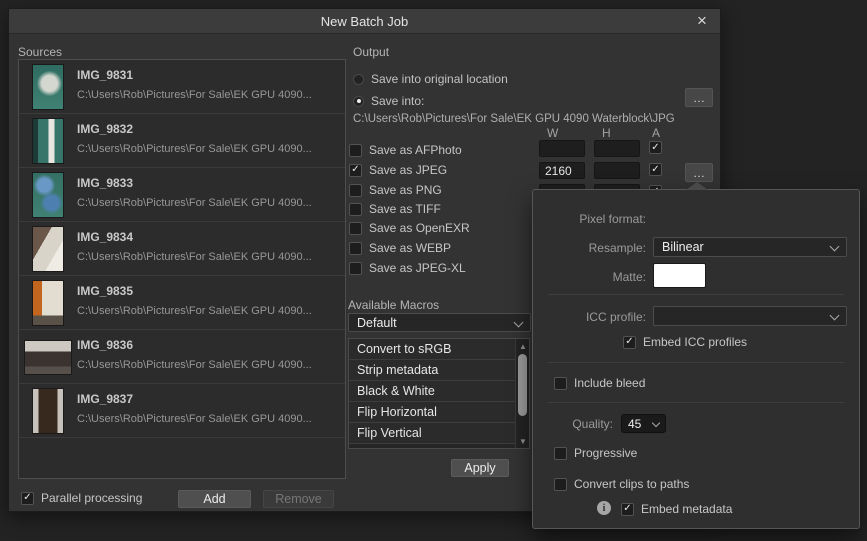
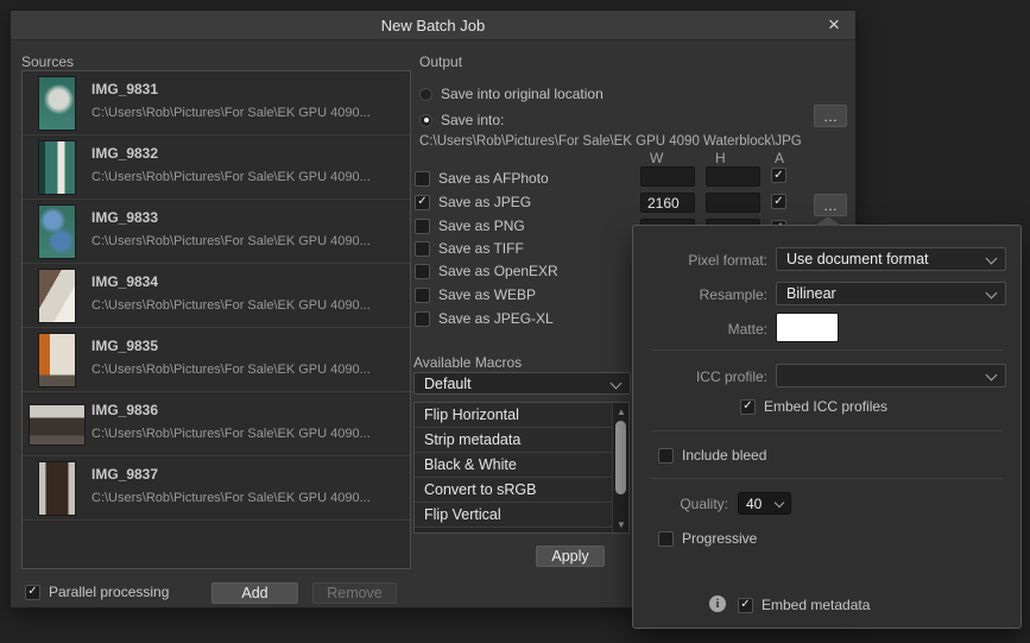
  New Batch Job
  ×
  Sources
  IMG_9831
  C:\Users\Rob\Pictures\For Sale\EK GPU 4090...
  IMG_9832
  C:\Users\Rob\Pictures\For Sale\EK GPU 4090...
  IMG_9833
  C:\Users\Rob\Pictures\For Sale\EK GPU 4090...
  IMG_9834
  C:\Users\Rob\Pictures\For Sale\EK GPU 4090...
  IMG_9835
  C:\Users\Rob\Pictures\For Sale\EK GPU 4090...
  IMG_9836
  C:\Users\Rob\Pictures\For Sale\EK GPU 4090...
  IMG_9837
  C:\Users\Rob\Pictures\For Sale\EK GPU 4090...
  ✓
  Parallel processing
  Add
  Remove
  Output
  Save into original location
  Save into:
  …
  C:\Users\Rob\Pictures\For Sale\EK GPU 4090 Waterblock\JPG
  W
  H
  A
  ✓
  2160
  ✓
  …
  Save as AFPhoto
  ✓
  Save as JPEG
  Save as PNG
  Save as TIFF
  Save as OpenEXR
  Save as WEBP
  Save as JPEG-XL
  Available Macros
  Default
- Convert to sRGB
+ Flip Horizontal
  Strip metadata
  Black & White
- Flip Horizontal
+ Convert to sRGB
  Flip Vertical
  ▲
  ▼
  Apply
  Pixel format:
+ Use document format
  Resample:
  Bilinear
  Matte:
  ICC profile:
  ✓
  Embed ICC profiles
  Include bleed
  Quality:
- 45
+ 40
  Progressive
- Convert clips to paths
  i
  ✓
  Embed metadata
